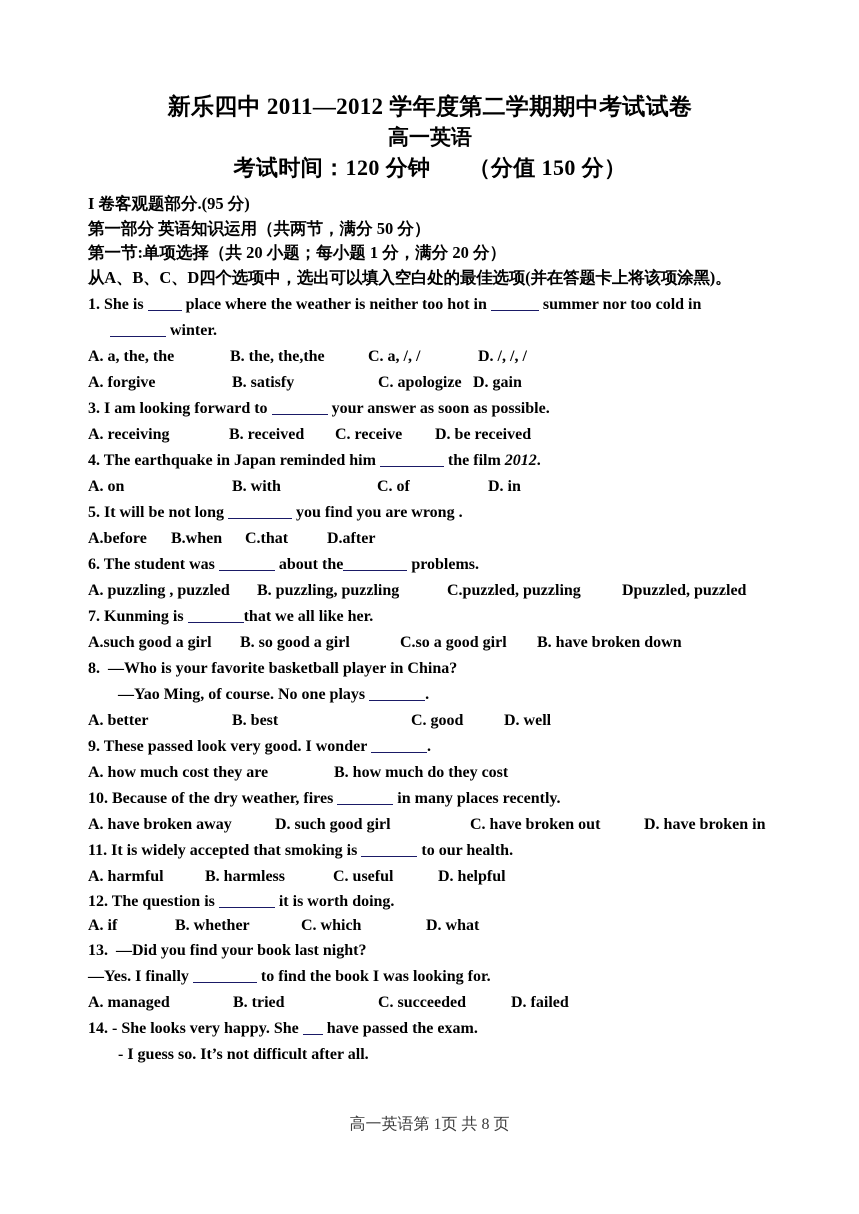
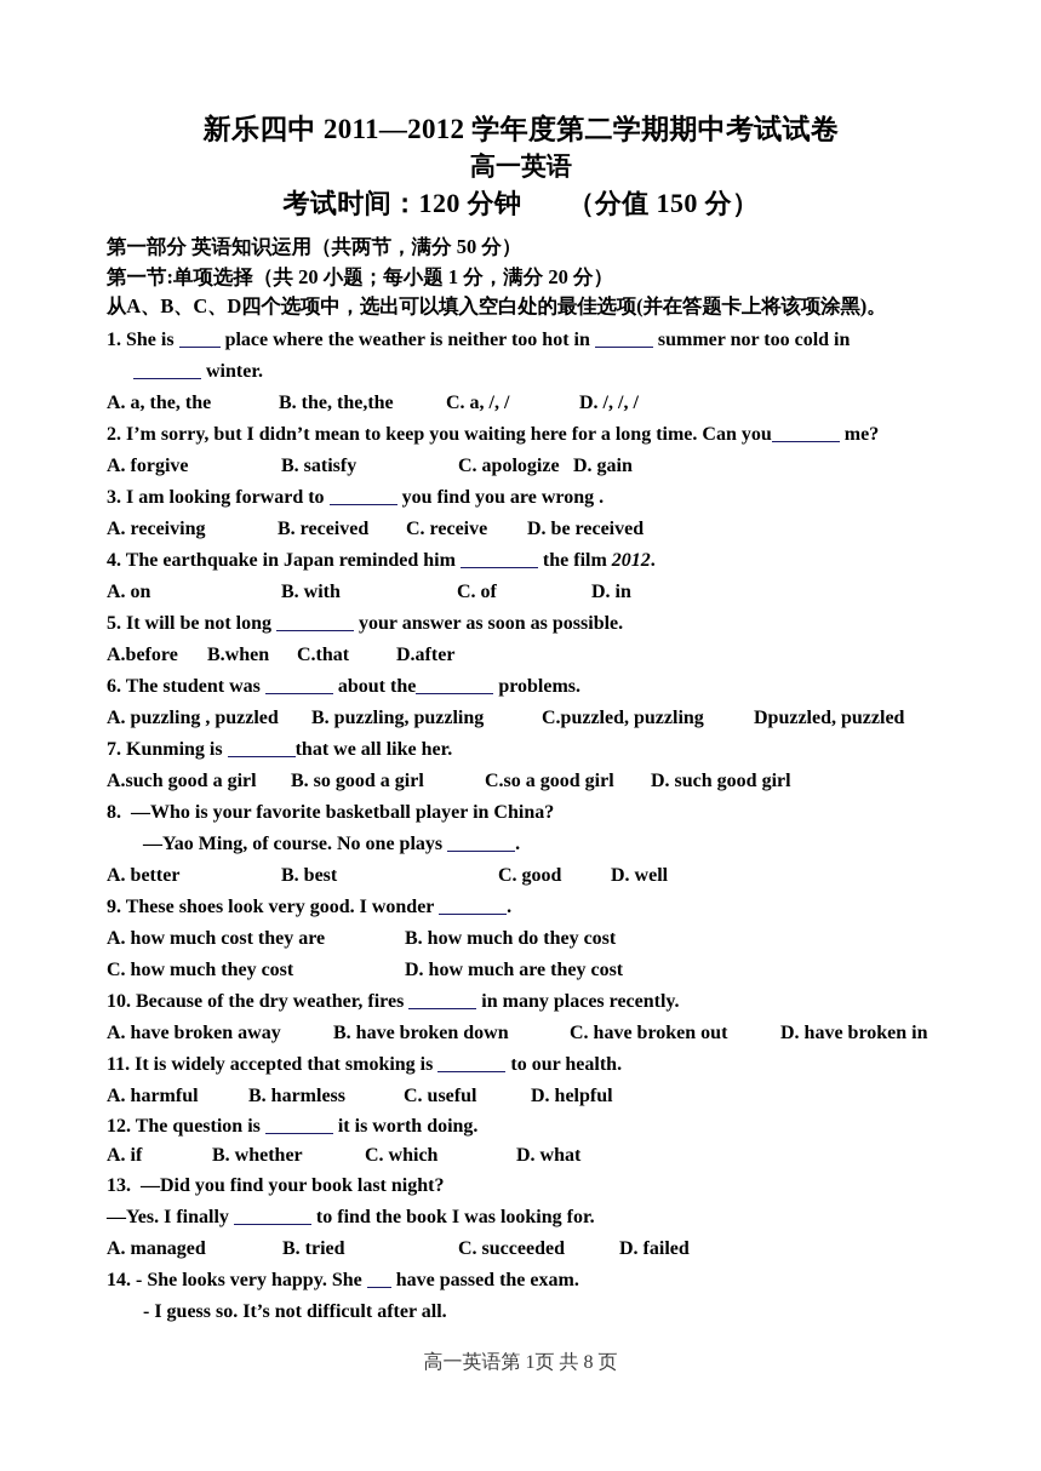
  新乐四中 2011—2012 学年度第二学期期中考试试卷
  高一英语
  考试时间：120 分钟 （分值 150 分）
- I 卷客观题部分.(95 分)
  第一部分 英语知识运用（共两节，满分 50 分）
  第一节:单项选择（共 20 小题；每小题 1 分，满分 20 分）
  从A、B、C、D四个选项中，选出可以填入空白处的最佳选项(并在答题卡上将该项涂黑)。
  1. She is place where the weather is neither too hot in summer nor too cold in
  winter.
  A. a, the, the B. the, the,the C. a, /, / D. /, /, /
+ 2. I’m sorry, but I didn’t mean to keep you waiting here for a long time. Can you me?
  A. forgive B. satisfy C. apologize D. gain
- 3. I am looking forward to your answer as soon as possible.
+ 3. I am looking forward to you find you are wrong .
  A. receiving B. received C. receive D. be received
  4. The earthquake in Japan reminded him the film 2012.
  A. on B. with C. of D. in
- 5. It will be not long you find you are wrong .
+ 5. It will be not long your answer as soon as possible.
  A.before B.when C.that D.after
  6. The student was about the problems.
  A. puzzling , puzzled B. puzzling, puzzling C.puzzled, puzzling Dpuzzled, puzzled
  7. Kunming is that we all like her.
- A.such good a girl B. so good a girl C.so a good girl B. have broken down
+ A.such good a girl B. so good a girl C.so a good girl D. such good girl
  8. —Who is your favorite basketball player in China?
  —Yao Ming, of course. No one plays .
  A. better B. best C. good D. well
- 9. These passed look very good. I wonder .
+ 9. These shoes look very good. I wonder .
  A. how much cost they are B. how much do they cost
+ C. how much they cost D. how much are they cost
  10. Because of the dry weather, fires in many places recently.
- A. have broken away D. such good girl C. have broken out D. have broken in
+ A. have broken away B. have broken down C. have broken out D. have broken in
  11. It is widely accepted that smoking is to our health.
  A. harmful B. harmless C. useful D. helpful
  12. The question is it is worth doing.
  A. if B. whether C. which D. what
  13. —Did you find your book last night?
  —Yes. I finally to find the book I was looking for.
  A. managed B. tried C. succeeded D. failed
  14. - She looks very happy. She have passed the exam.
  - I guess so. It’s not difficult after all.
  高一英语第 1页 共 8 页
